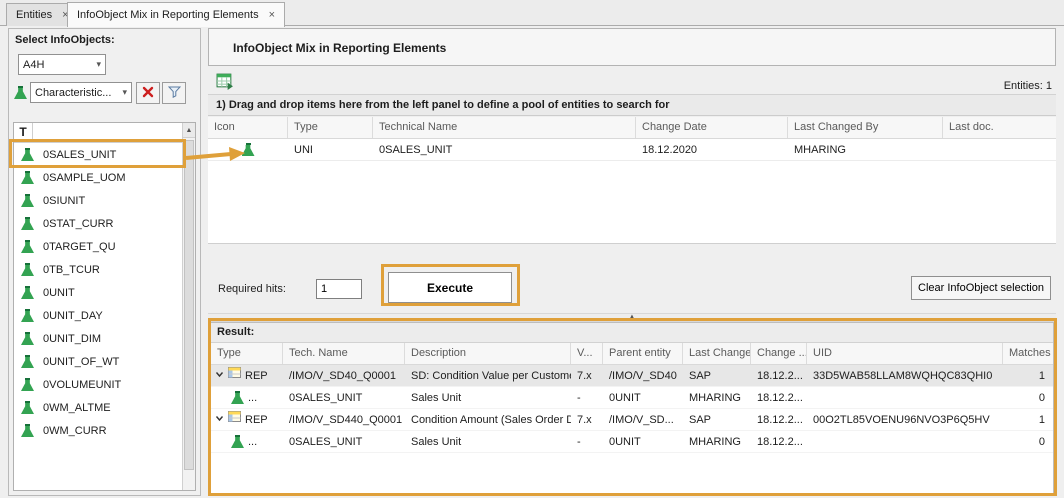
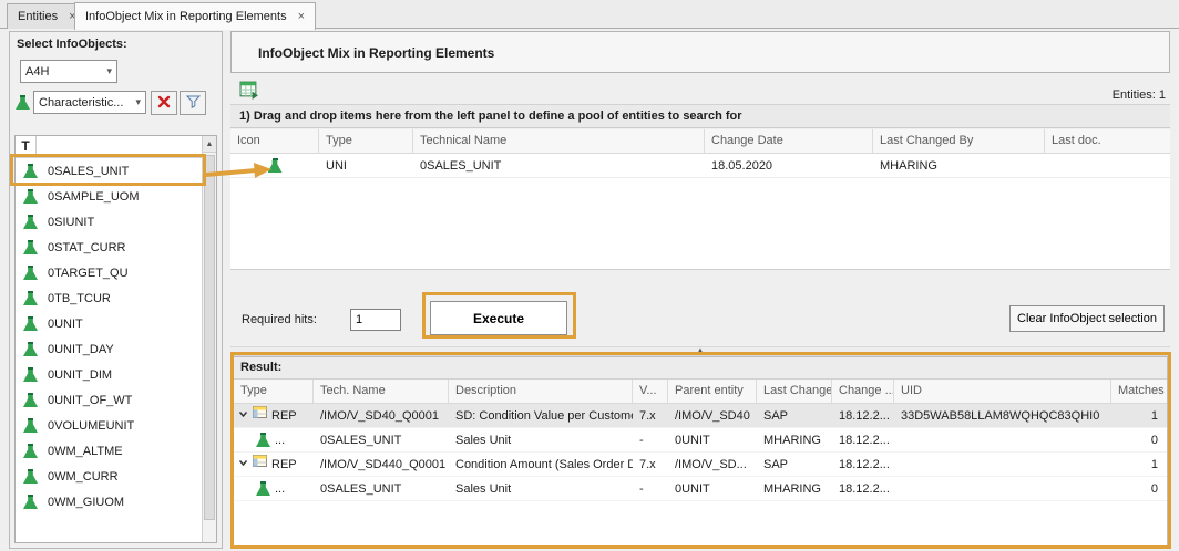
  Entities
  ×
  InfoObject Mix in Reporting Elements
  ×
  Select InfoObjects:
  A4H
  ▾
  Characteristic...
  ▾
  T
  0SALES_UNIT
  0SAMPLE_UOM
  0SIUNIT
  0STAT_CURR
  0TARGET_QU
  0TB_TCUR
  0UNIT
  0UNIT_DAY
  0UNIT_DIM
  0UNIT_OF_WT
  0VOLUMEUNIT
  0WM_ALTME
  0WM_CURR
+ 0WM_GIUOM
  InfoObject Mix in Reporting Elements
  Entities: 1
  1) Drag and drop items here from the left panel to define a pool of entities to search for
  Icon
  Type
  Technical Name
  Change Date
  Last Changed By
  Last doc.
  UNI
  0SALES_UNIT
- 18.12.2020
+ 18.05.2020
  MHARING
  Required hits:
  1
  Execute
  Clear InfoObject selection
  Result:
  Type
  Tech. Name
  Description
  V...
  Parent entity
  Last Change
  Change ...
  UID
  Matches
  REP
  /IMO/V_SD40_Q0001
  SD: Condition Value per Custom
  7.x
  /IMO/V_SD40
  SAP
  18.12.2...
  33D5WAB58LLAM8WQHQC83QHI0
  1
  ...
  0SALES_UNIT
  Sales Unit
  -
  0UNIT
  MHARING
  18.12.2...
  0
  REP
  /IMO/V_SD440_Q0001
  Condition Amount (Sales Order D
  7.x
  /IMO/V_SD...
  SAP
  18.12.2...
- 00O2TL85VOENU96NVO3P6Q5HV
  1
  ...
  0SALES_UNIT
  Sales Unit
  -
  0UNIT
  MHARING
  18.12.2...
  0
